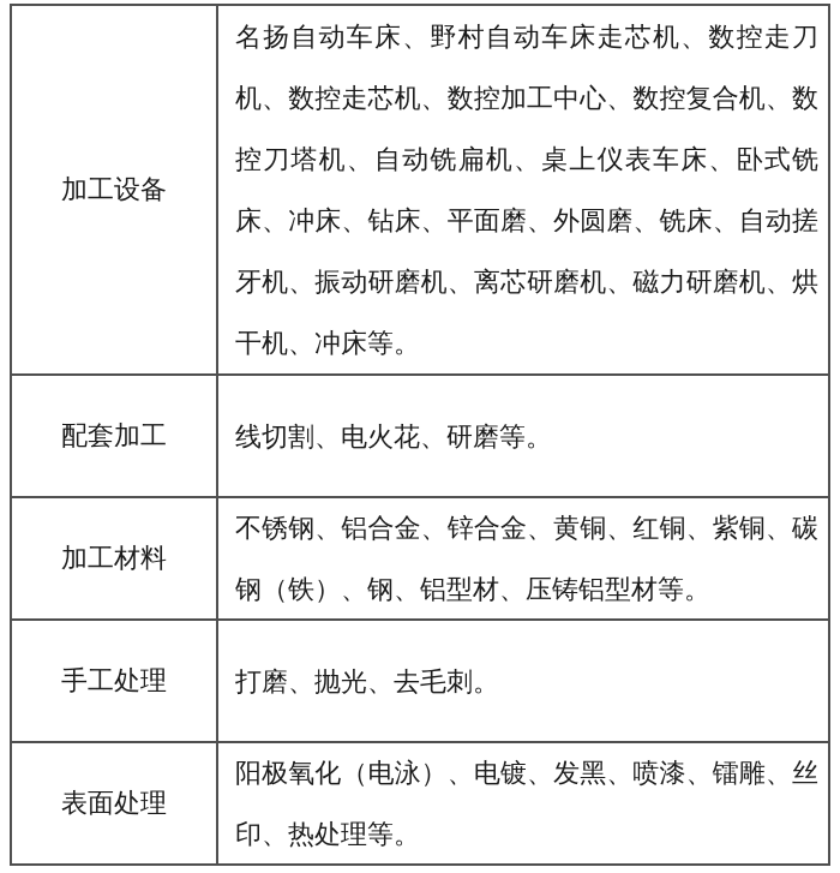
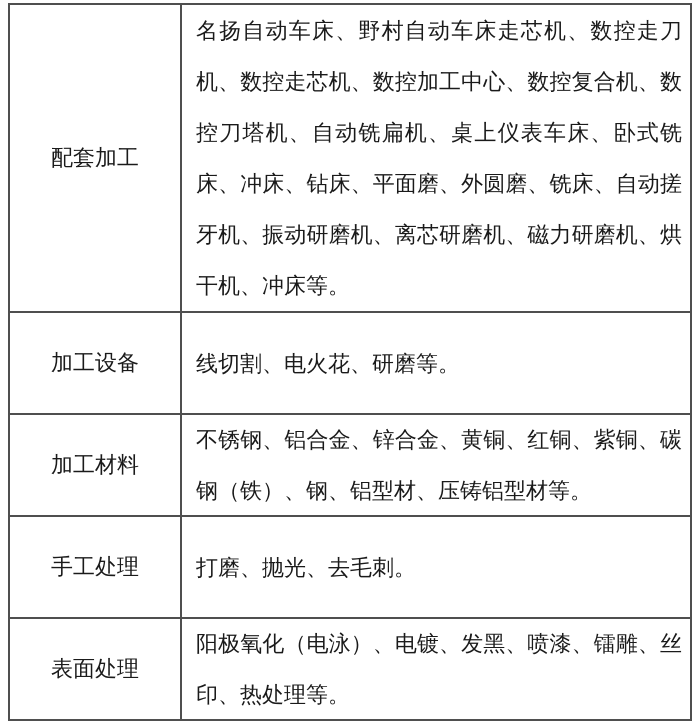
- 加工设备
+ 配套加工
  名扬自动车床、野村自动车床走芯机、数控走刀机、数控走芯机、数控加工中心、数控复合机、数控刀塔机、自动铣扁机、桌上仪表车床、卧式铣床、冲床、钻床、平面磨、外圆磨、铣床、自动搓牙机、振动研磨机、离芯研磨机、磁力研磨机、烘干机、冲床等。
- 配套加工
+ 加工设备
  线切割、电火花、研磨等。
  加工材料
  不锈钢、铝合金、锌合金、黄铜、红铜、紫铜、碳钢（铁）、钢、铝型材、压铸铝型材等。
  手工处理
  打磨、抛光、去毛刺。
  表面处理
  阳极氧化（电泳）、电镀、发黑、喷漆、镭雕、丝印、热处理等。
